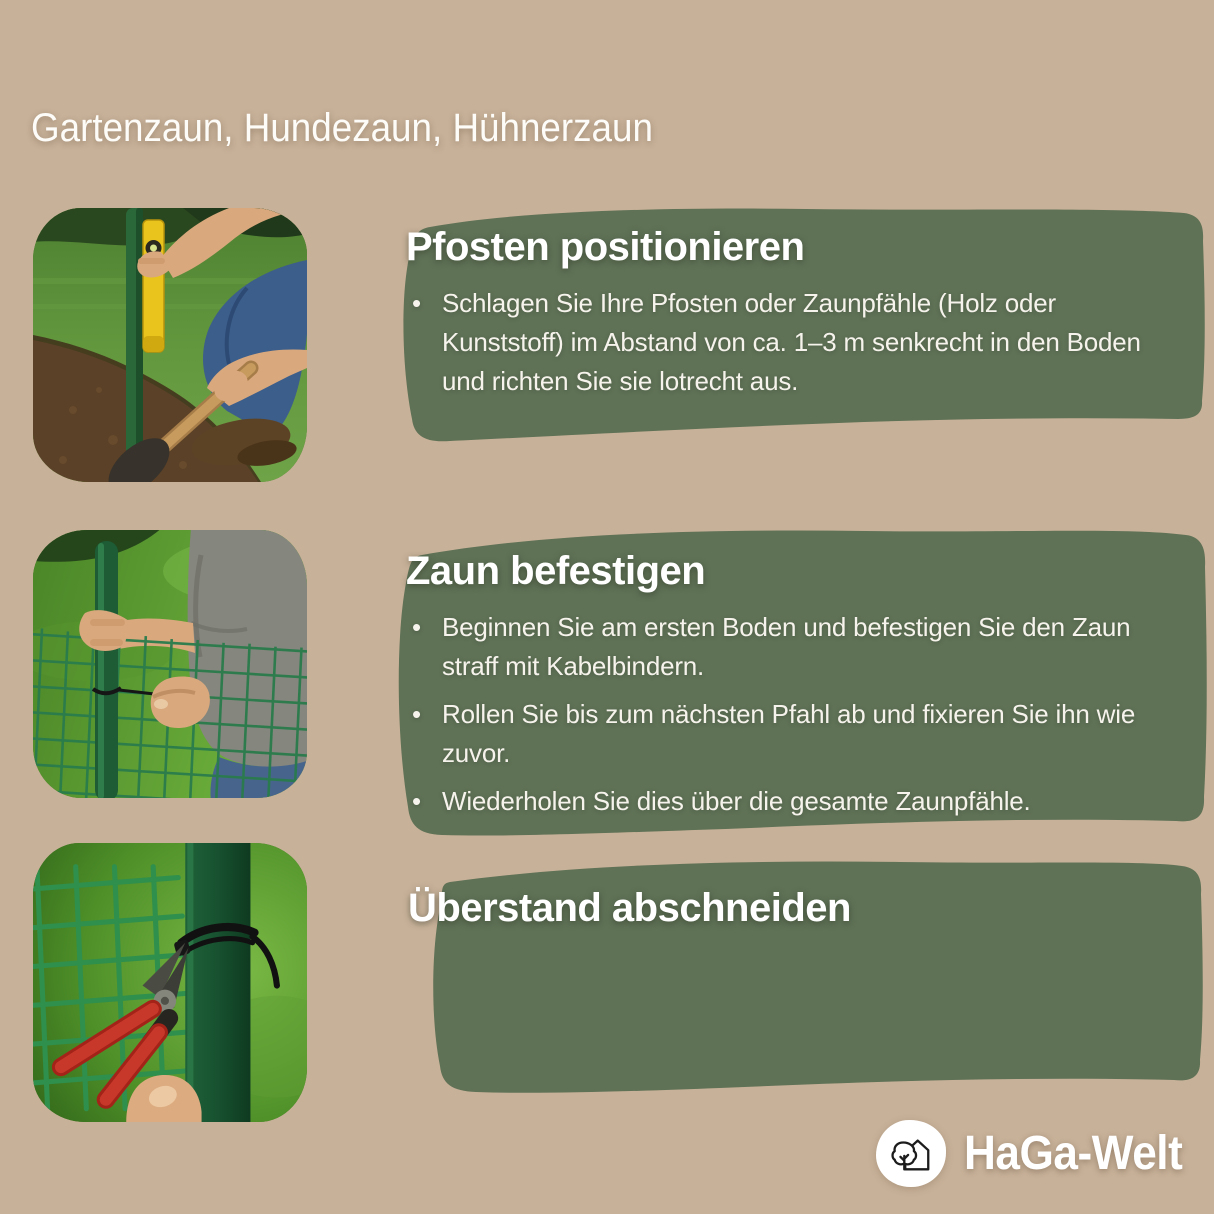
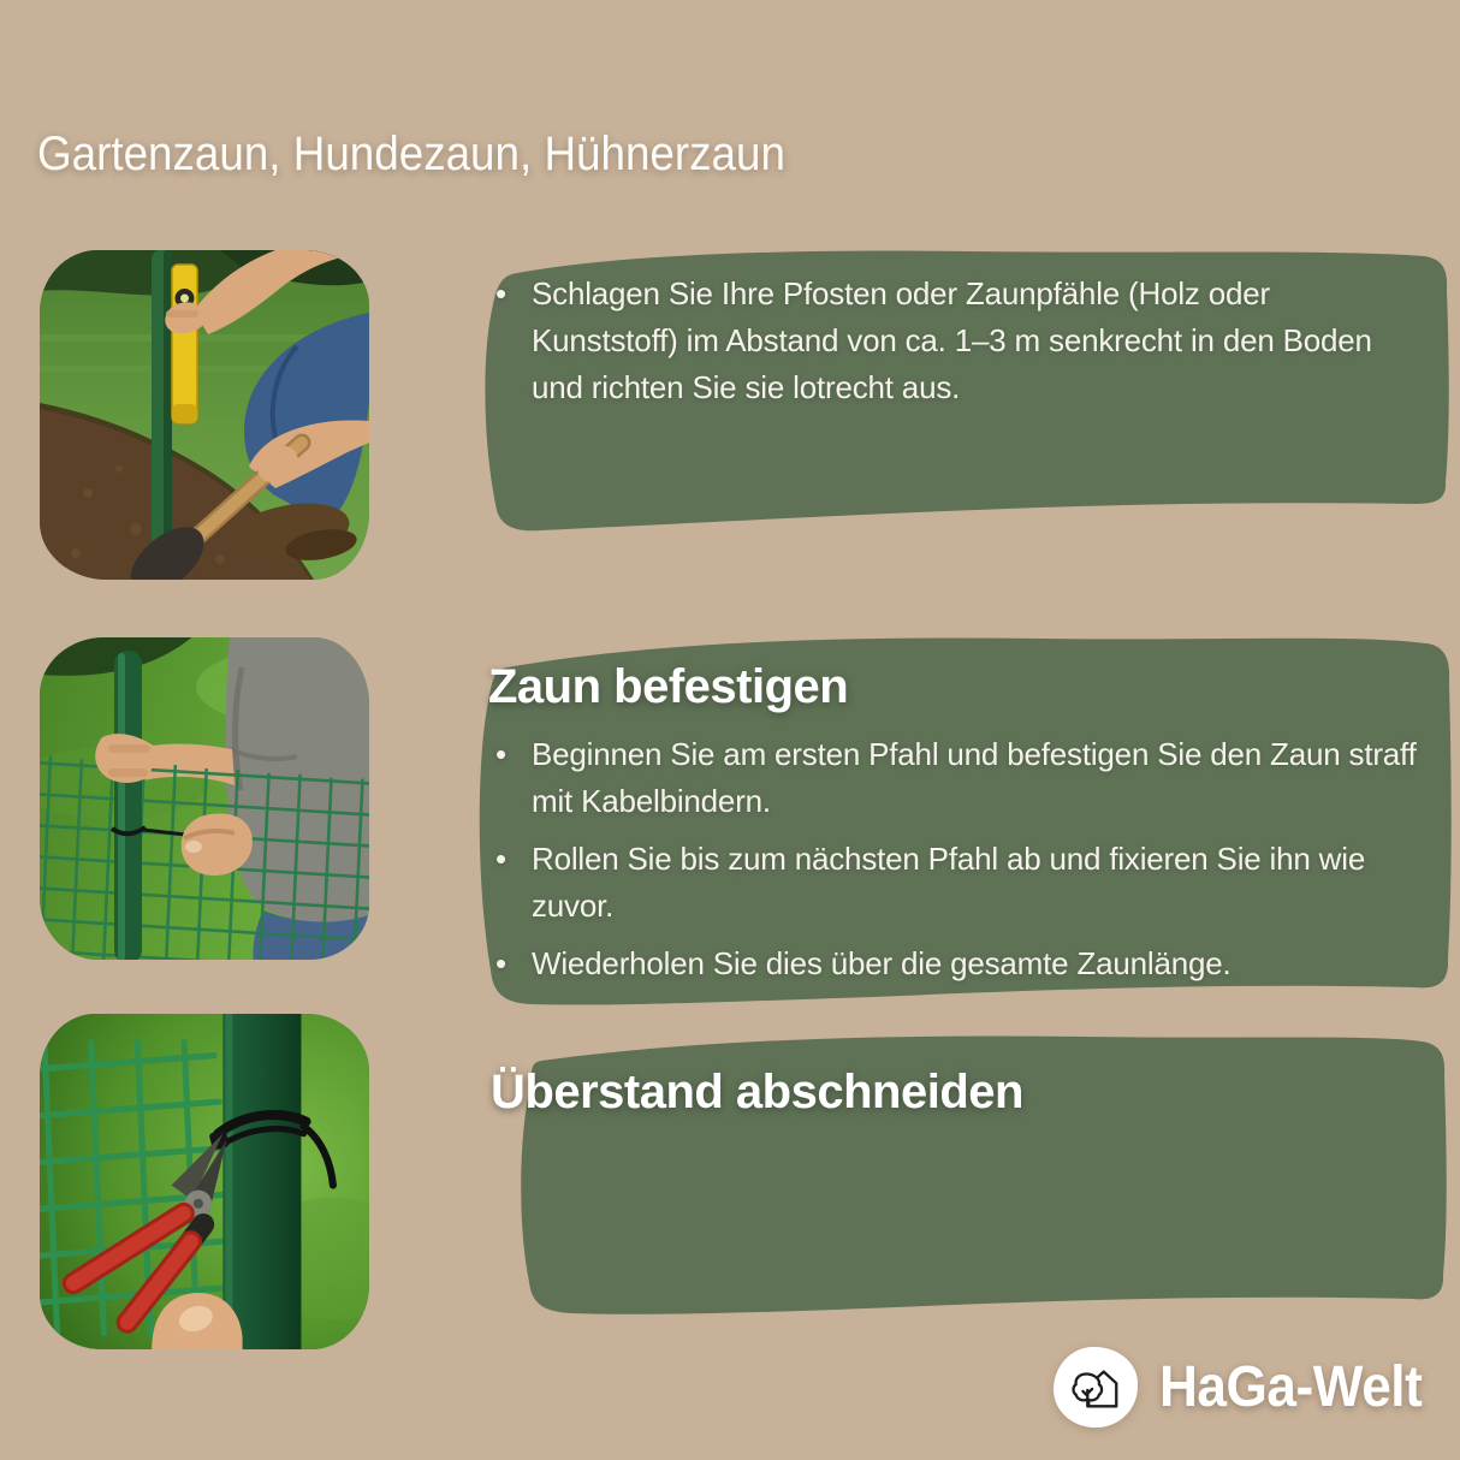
  Gartenzaun, Hundezaun, Hühnerzaun
- Pfosten positionieren
  Schlagen Sie Ihre Pfosten oder Zaunpfähle (Holz oder Kunststoff) im Abstand von ca. 1–3 m senkrecht in den Boden und richten Sie sie lotrecht aus.
  Zaun befestigen
- Beginnen Sie am ersten Boden und befestigen Sie den Zaun straff mit Kabelbindern.
+ Beginnen Sie am ersten Pfahl und befestigen Sie den Zaun straff mit Kabelbindern.
  Rollen Sie bis zum nächsten Pfahl ab und fixieren Sie ihn wie zuvor.
- Wiederholen Sie dies über die gesamte Zaunpfähle.
+ Wiederholen Sie dies über die gesamte Zaunlänge.
  Überstand abschneiden
  HaGa-Welt
